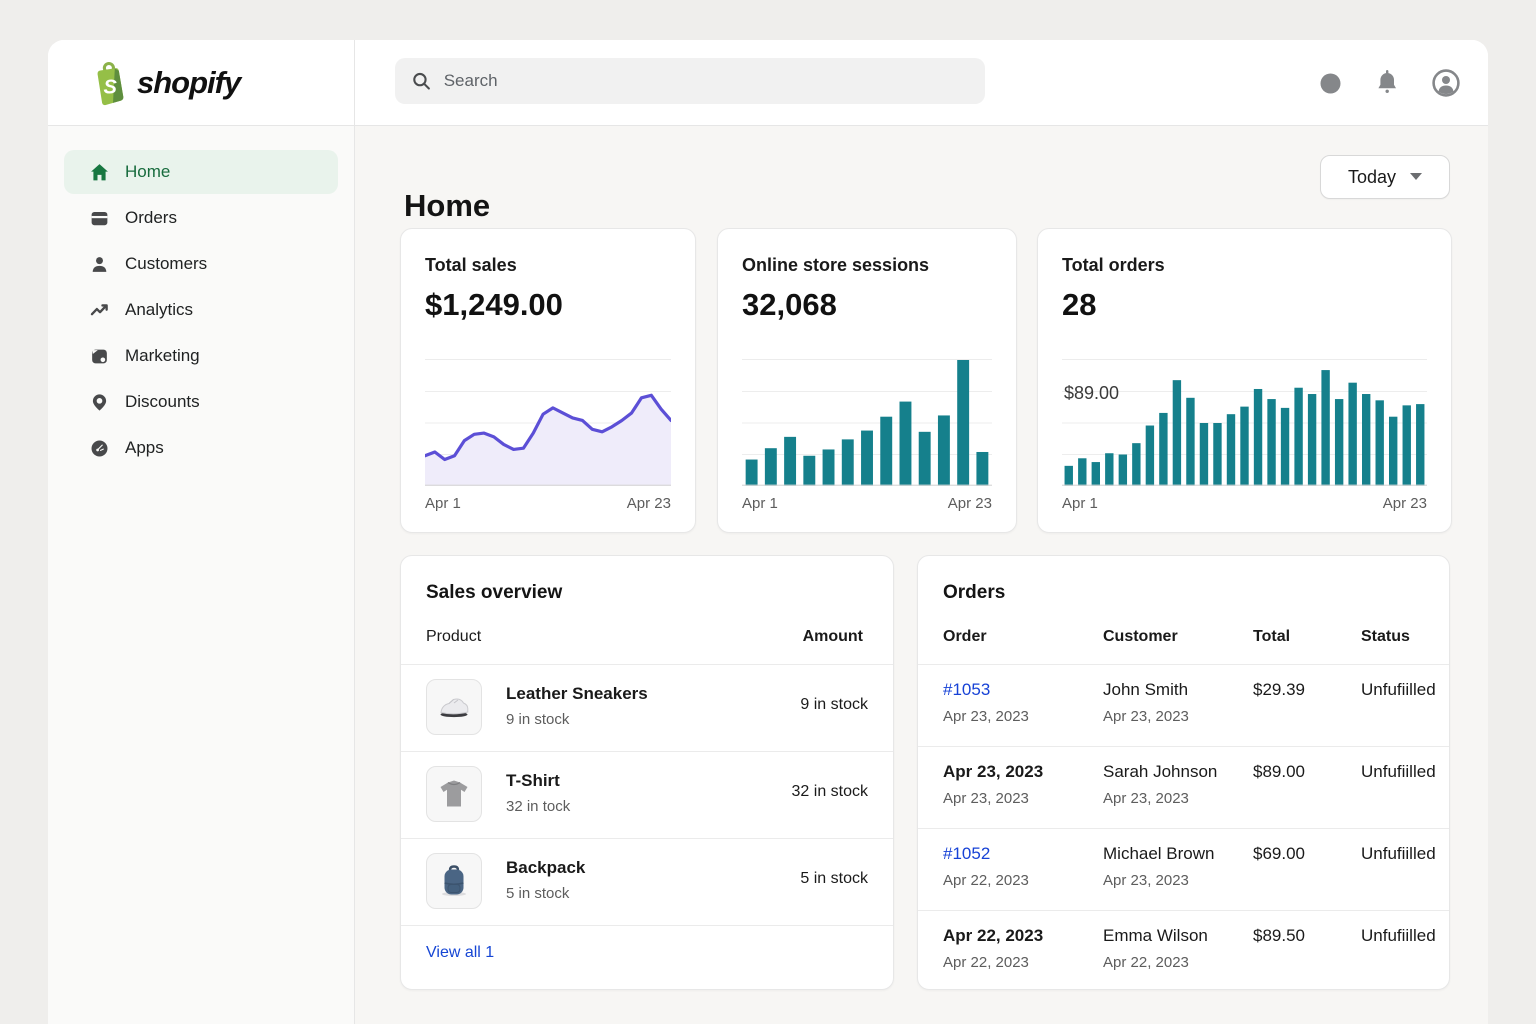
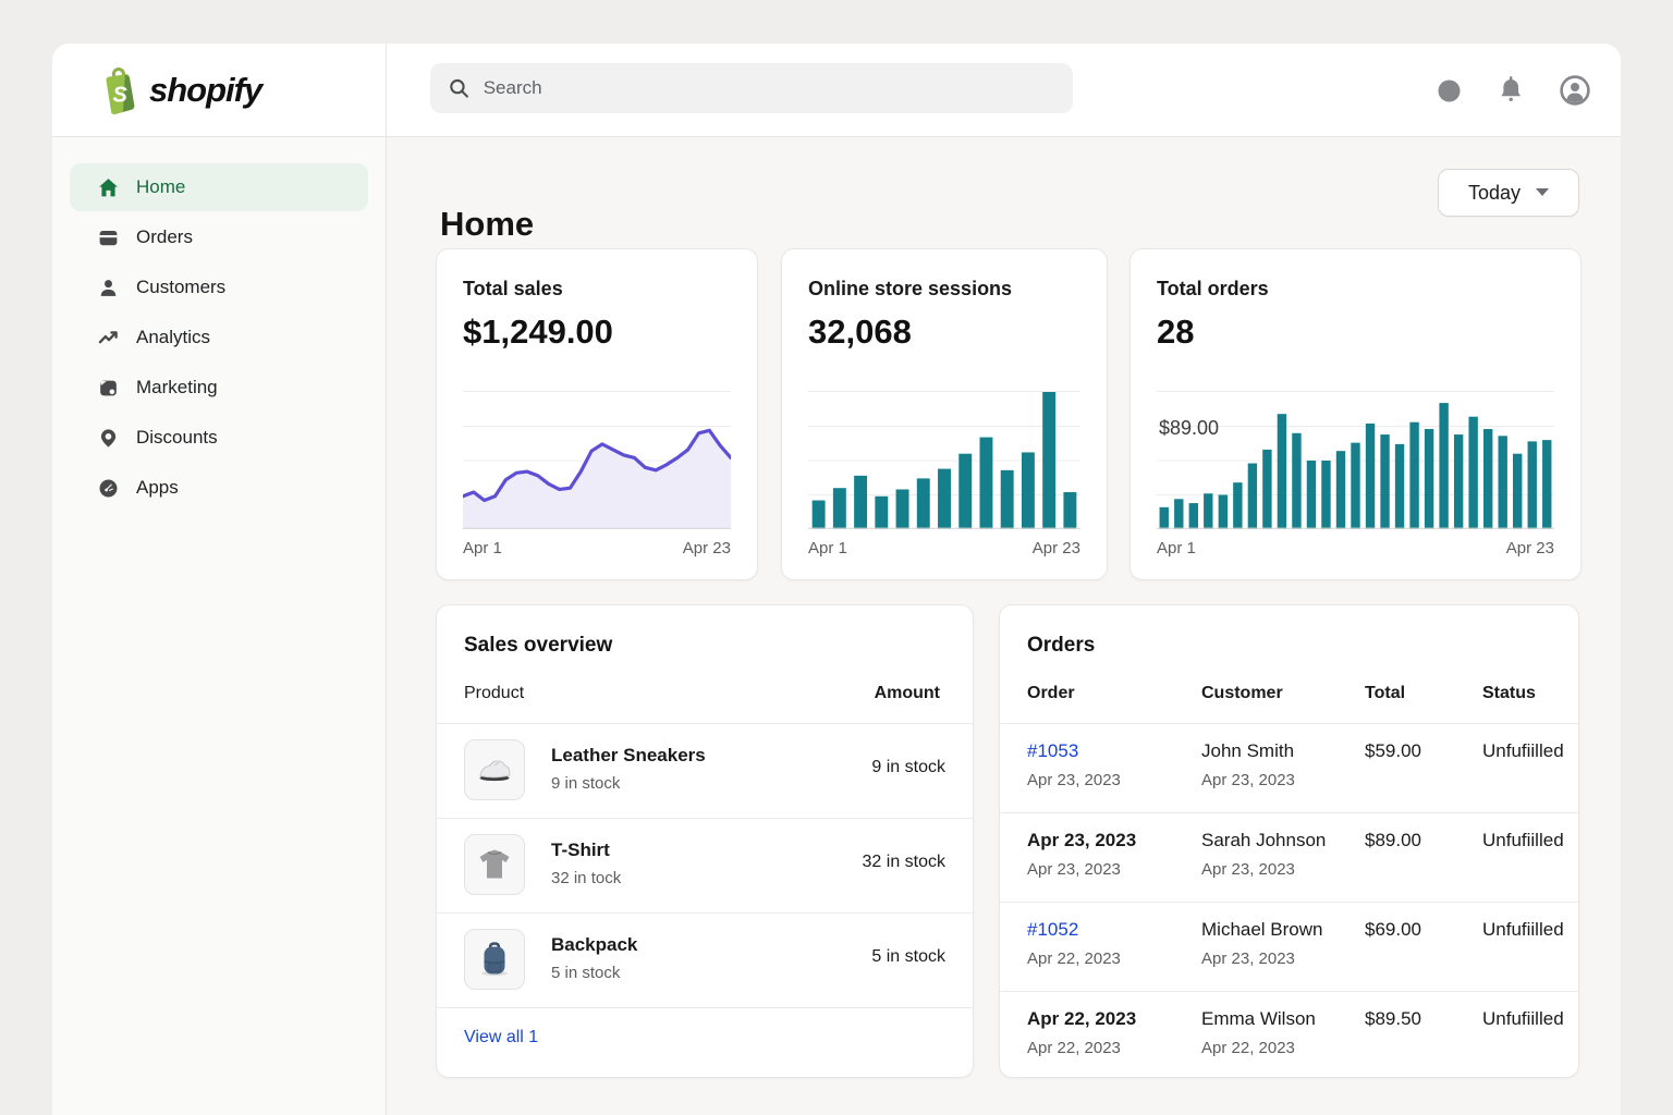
  S
  shopify
  Search
  Home
  Orders
  Customers
  Analytics
  Marketing
  Discounts
  Apps
  Home
  Today
  Total sales
  $1,249.00
  Apr 1
  Apr 23
  Online store sessions
  32,068
  Apr 1
  Apr 23
  Total orders
  28
  $89.00
  Apr 1
  Apr 23
  Sales overview
  Product
  Amount
  Leather Sneakers
  9 in stock
  9 in stock
  T-Shirt
  32 in tock
  32 in stock
  Backpack
  5 in stock
  5 in stock
  View all 1
  Orders
  Order
  Customer
  Total
  Status
  #1053
  Apr 23, 2023
  John Smith
  Apr 23, 2023
- $29.39
+ $59.00
  Unfufiilled
  Apr 23, 2023
  Apr 23, 2023
  Sarah Johnson
  Apr 23, 2023
  $89.00
  Unfufiilled
  #1052
  Apr 22, 2023
  Michael Brown
  Apr 23, 2023
  $69.00
  Unfufiilled
  Apr 22, 2023
  Apr 22, 2023
  Emma Wilson
  Apr 22, 2023
  $89.50
  Unfufiilled
